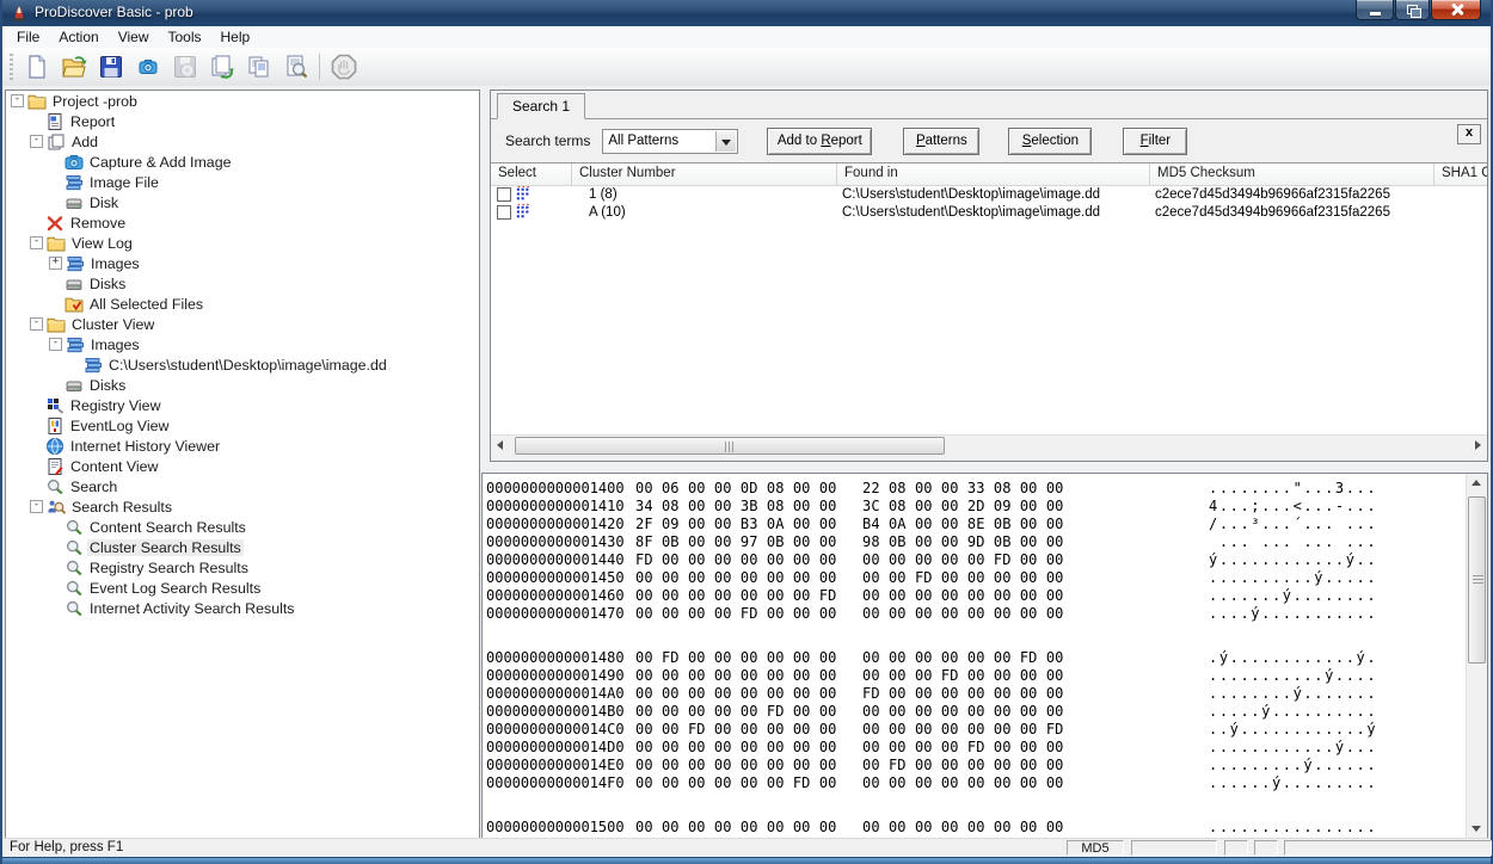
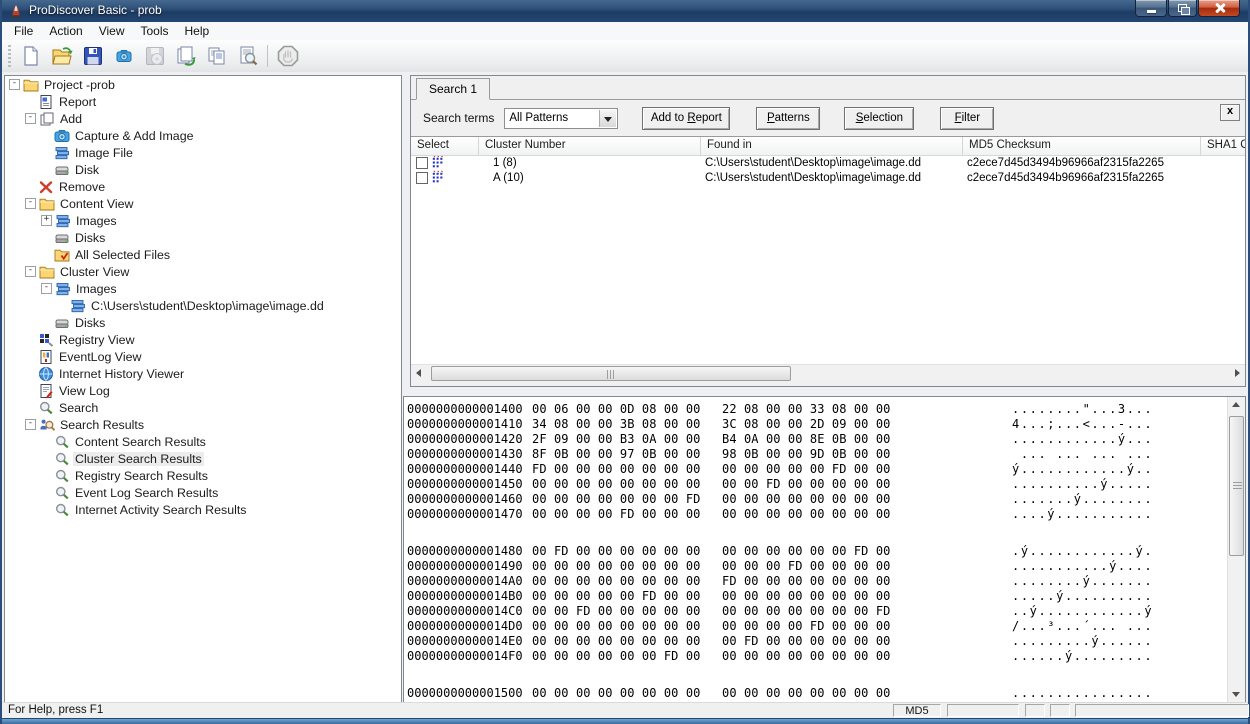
  ProDiscover Basic - prob
  File
  Action
  View
  Tools
  Help
  -
  Project -prob
  Report
  -
  Add
  Capture & Add Image
  Image File
  Disk
  Remove
  -
- View Log
+ Content View
  +
  Images
  Disks
  All Selected Files
  -
  Cluster View
  -
  Images
  C:\Users\student\Desktop\image\image.dd
  Disks
  Registry View
  EventLog View
  Internet History Viewer
- Content View
+ View Log
  Search
  -
  Search Results
  Content Search Results
  Cluster Search Results
  Registry Search Results
  Event Log Search Results
  Internet Activity Search Results
  Search 1
  x
  Search terms
  All Patterns
  Add to Report
  Patterns
  Selection
  Filter
  Select
  Cluster Number
  Found in
  MD5 Checksum
  SHA1 C
  1 (8)
  C:\Users\student\Desktop\image\image.dd
  c2ece7d45d3494b96966af2315fa2265
  A (10)
  C:\Users\student\Desktop\image\image.dd
  c2ece7d45d3494b96966af2315fa2265
  0000000000001400
  00 06 00 00 0D 08 00 00
  22 08 00 00 33 08 00 00
  ........"...3...
  0000000000001410
  34 08 00 00 3B 08 00 00
  3C 08 00 00 2D 09 00 00
  4...;...<...-...
  0000000000001420
  2F 09 00 00 B3 0A 00 00
  B4 0A 00 00 8E 0B 00 00
- /...³...´... ...
+ ............ý...
  0000000000001430
  8F 0B 00 00 97 0B 00 00
  98 0B 00 00 9D 0B 00 00
  ... ... ... ...
  0000000000001440
  FD 00 00 00 00 00 00 00
  00 00 00 00 00 FD 00 00
  ý............ý..
  0000000000001450
  00 00 00 00 00 00 00 00
  00 00 FD 00 00 00 00 00
  ..........ý.....
  0000000000001460
  00 00 00 00 00 00 00 FD
  00 00 00 00 00 00 00 00
  .......ý........
  0000000000001470
  00 00 00 00 FD 00 00 00
  00 00 00 00 00 00 00 00
  ....ý...........
  0000000000001480
  00 FD 00 00 00 00 00 00
  00 00 00 00 00 00 FD 00
  .ý............ý.
  0000000000001490
  00 00 00 00 00 00 00 00
  00 00 00 FD 00 00 00 00
  ...........ý....
  00000000000014A0
  00 00 00 00 00 00 00 00
  FD 00 00 00 00 00 00 00
  ........ý.......
  00000000000014B0
  00 00 00 00 00 FD 00 00
  00 00 00 00 00 00 00 00
  .....ý..........
  00000000000014C0
  00 00 FD 00 00 00 00 00
  00 00 00 00 00 00 00 FD
  ..ý............ý
  00000000000014D0
  00 00 00 00 00 00 00 00
  00 00 00 00 FD 00 00 00
- ............ý...
+ /...³...´... ...
  00000000000014E0
  00 00 00 00 00 00 00 00
  00 FD 00 00 00 00 00 00
  .........ý......
  00000000000014F0
  00 00 00 00 00 00 FD 00
  00 00 00 00 00 00 00 00
  ......ý.........
  0000000000001500
  00 00 00 00 00 00 00 00
  00 00 00 00 00 00 00 00
  ................
  For Help, press F1
  MD5
